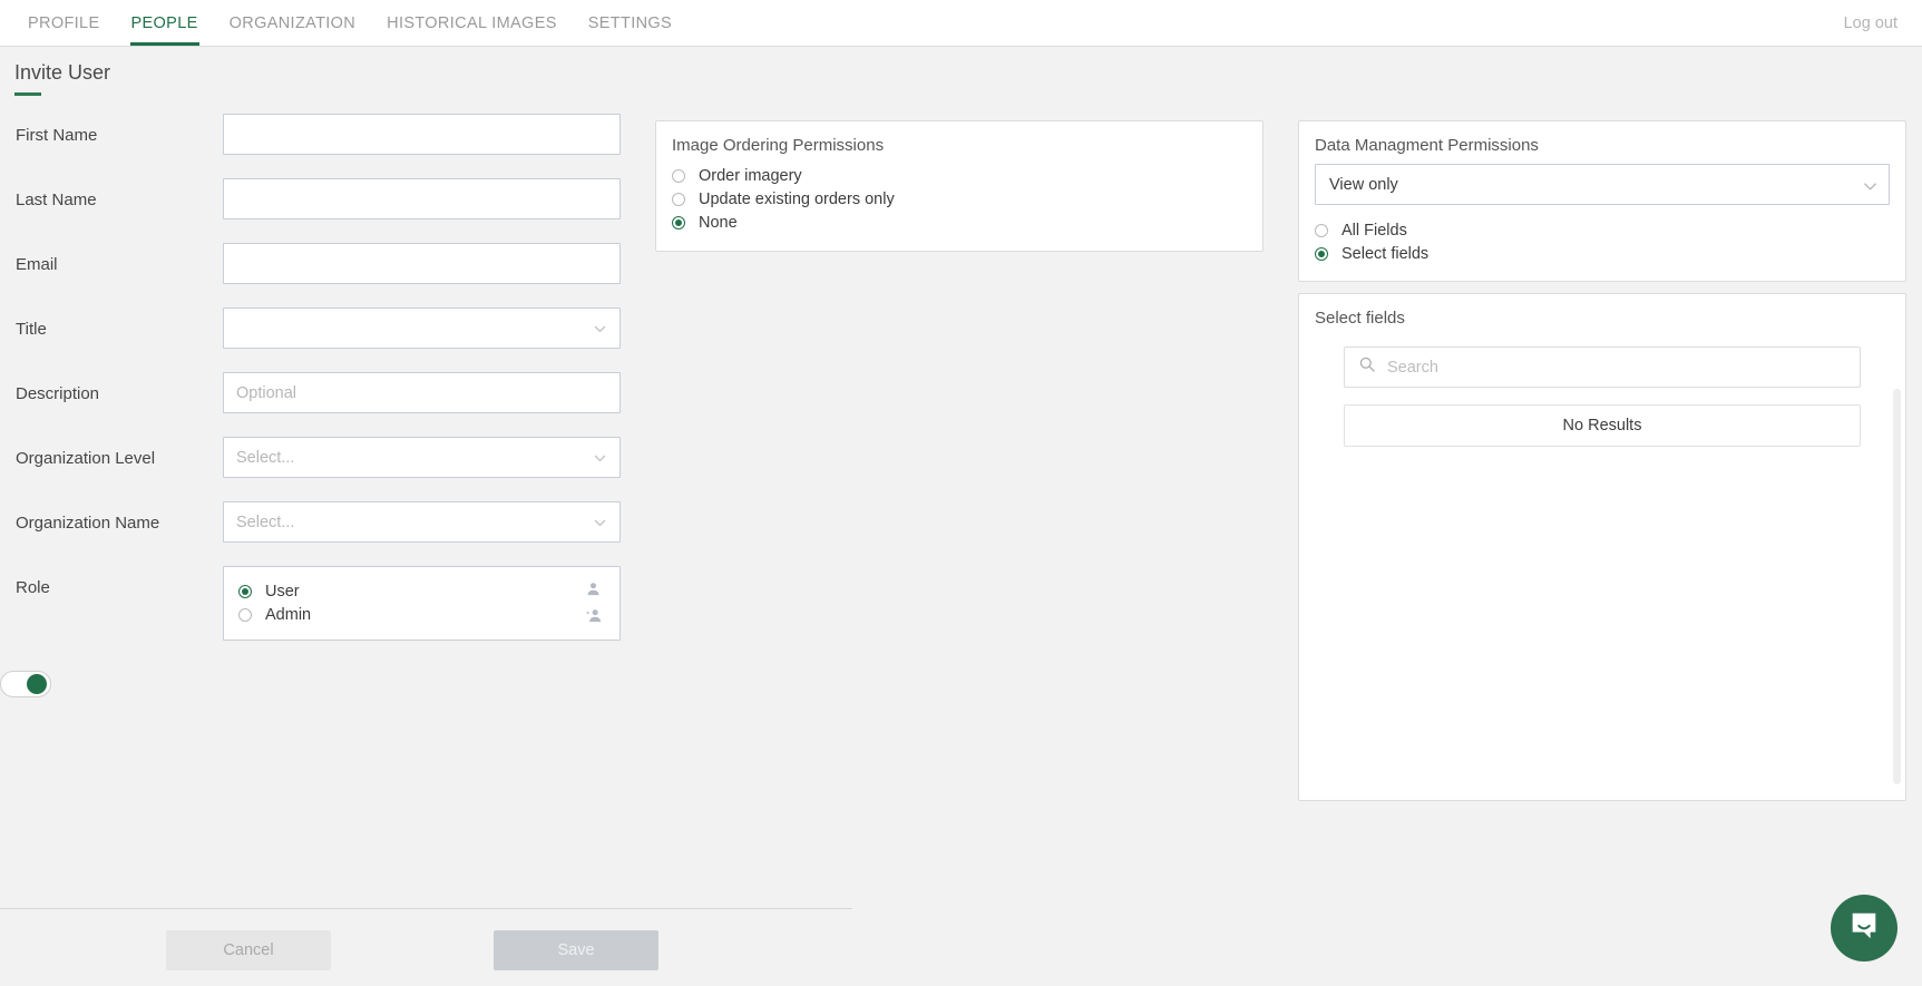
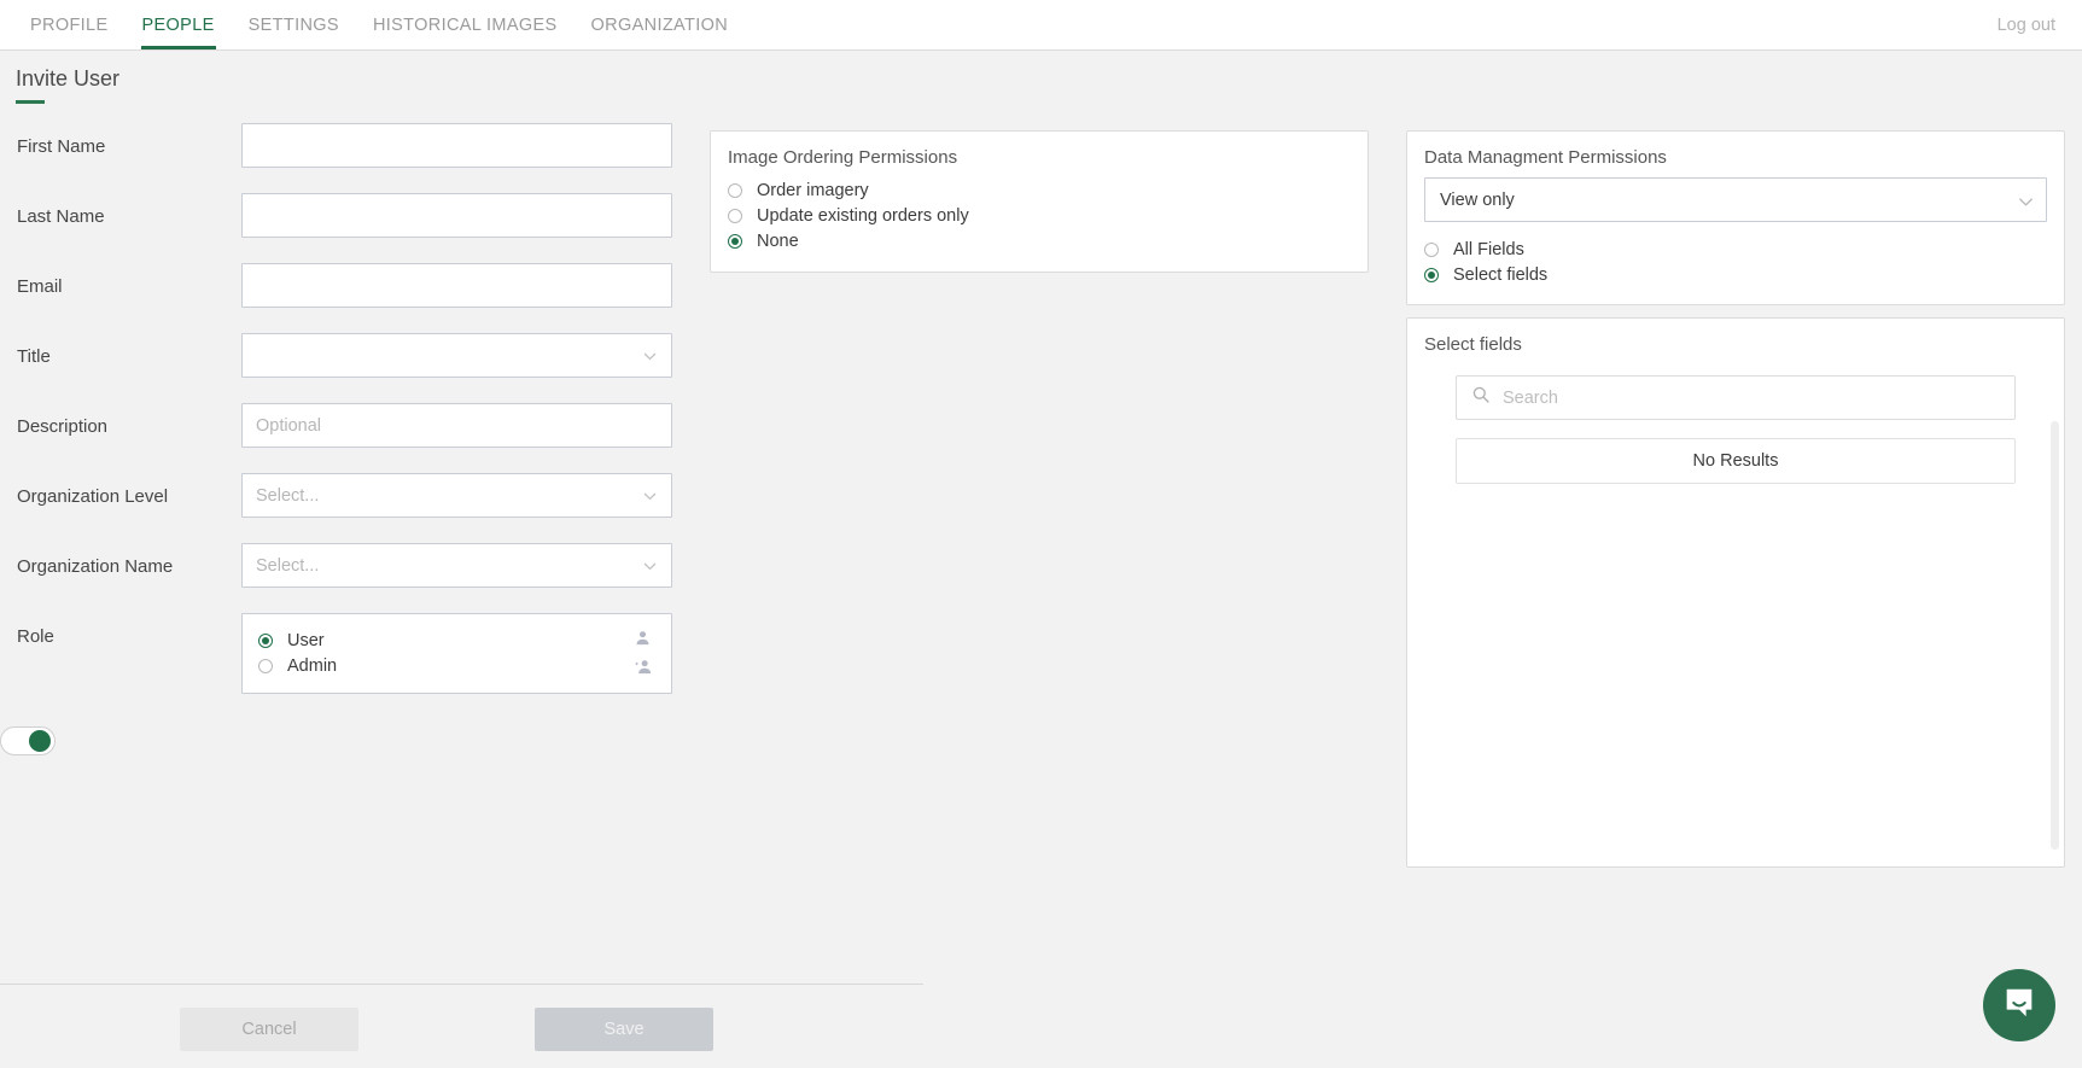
  PROFILE
  PEOPLE
- ORGANIZATION
+ SETTINGS
  HISTORICAL IMAGES
- SETTINGS
+ ORGANIZATION
  Log out
  Invite User
  First Name
  Last Name
  Email
  Title
  Description
  Optional
  Organization Level
  Select...
  Organization Name
  Select...
  Role
  User
  Admin
  Image Ordering Permissions
  Order imagery
  Update existing orders only
  None
  Data Managment Permissions
  View only
  All Fields
  Select fields
  Select fields
  Search
  No Results
  Cancel
  Save
